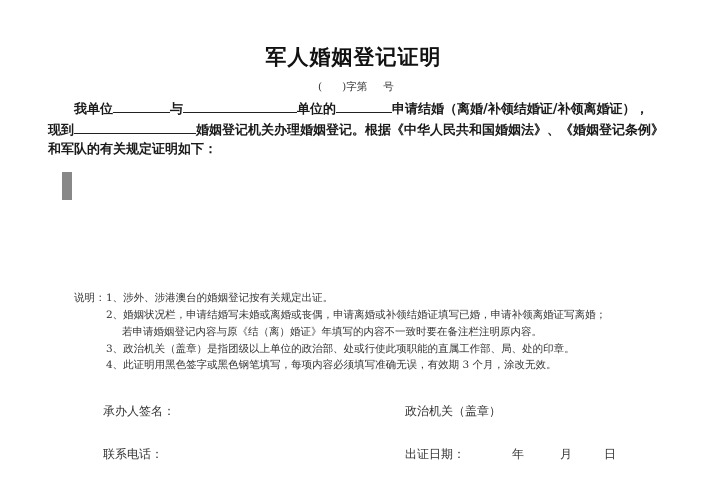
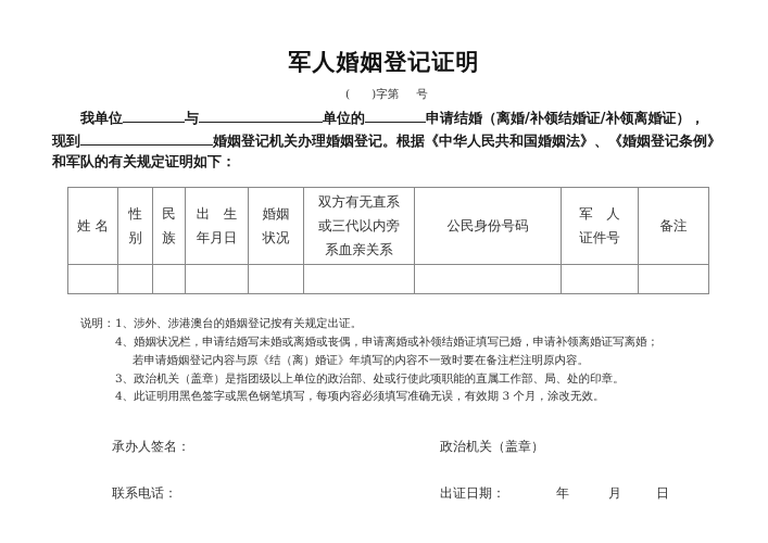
  军人婚姻登记证明
  ( )字第 号
  我单位 与 单位的 申请结婚（离婚/补领结婚证/补领离婚证），
  现到 婚姻登记机关办理婚姻登记。根据《中华人民共和国婚姻法》、《婚姻登记条例》
  和军队的有关规定证明如下：
+ 姓 名	性别	民族	出 生年月日	婚姻状况	双方有无直系或三代以内旁系血亲关系	公民身份号码	军 人证件号	备注
  说明：
  1、涉外、涉港澳台的婚姻登记按有关规定出证。
- 2、婚姻状况栏，申请结婚写未婚或离婚或丧偶，申请离婚或补领结婚证填写已婚，申请补领离婚证写离婚；
+ 4、婚姻状况栏，申请结婚写未婚或离婚或丧偶，申请离婚或补领结婚证填写已婚，申请补领离婚证写离婚；
  若申请婚姻登记内容与原《结（离）婚证》年填写的内容不一致时要在备注栏注明原内容。
  3、政治机关（盖章）是指团级以上单位的政治部、处或行使此项职能的直属工作部、局、处的印章。
  4、此证明用黑色签字或黑色钢笔填写，每项内容必须填写准确无误，有效期 3 个月，涂改无效。
  承办人签名：
  政治机关（盖章）
  联系电话：
  出证日期：
  年
  月
  日
